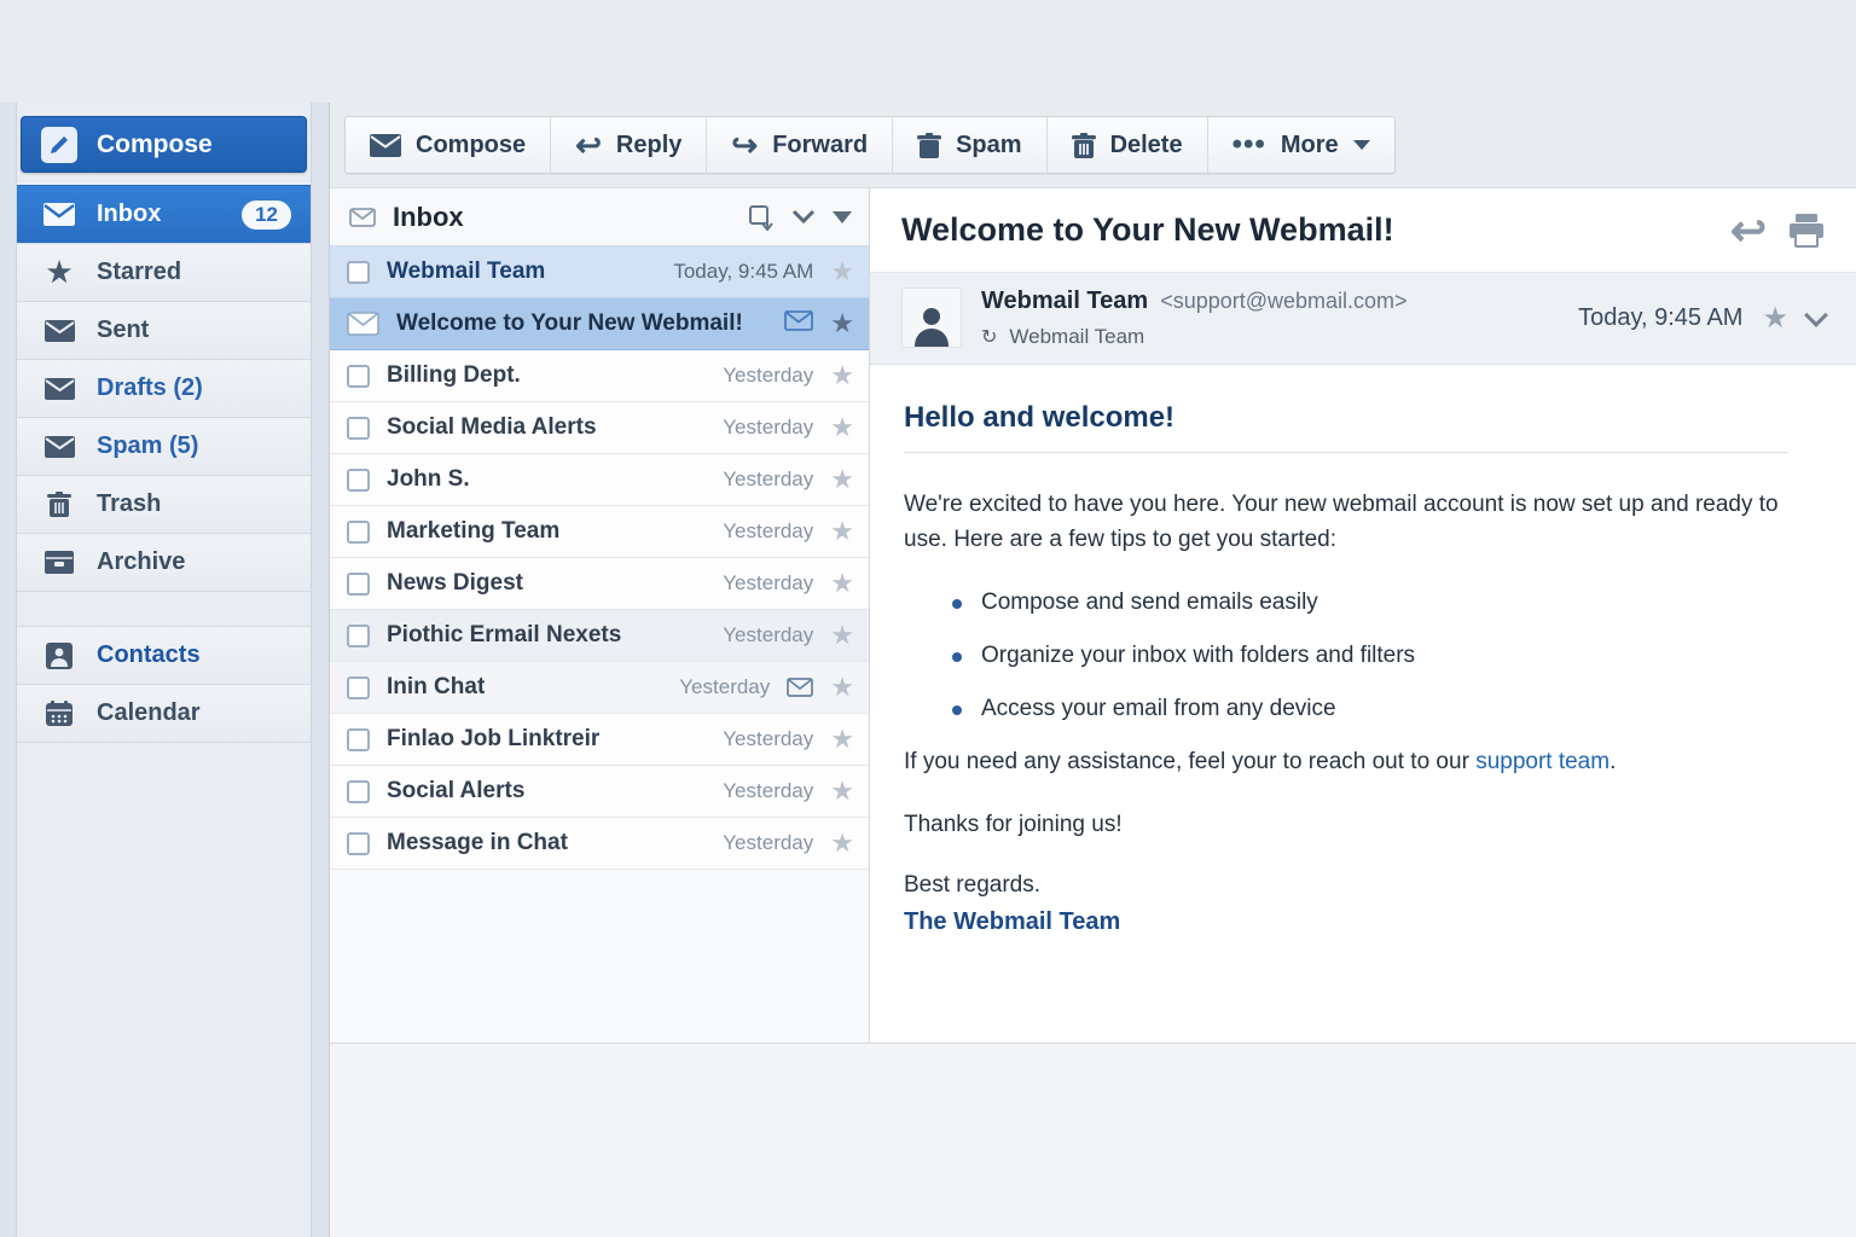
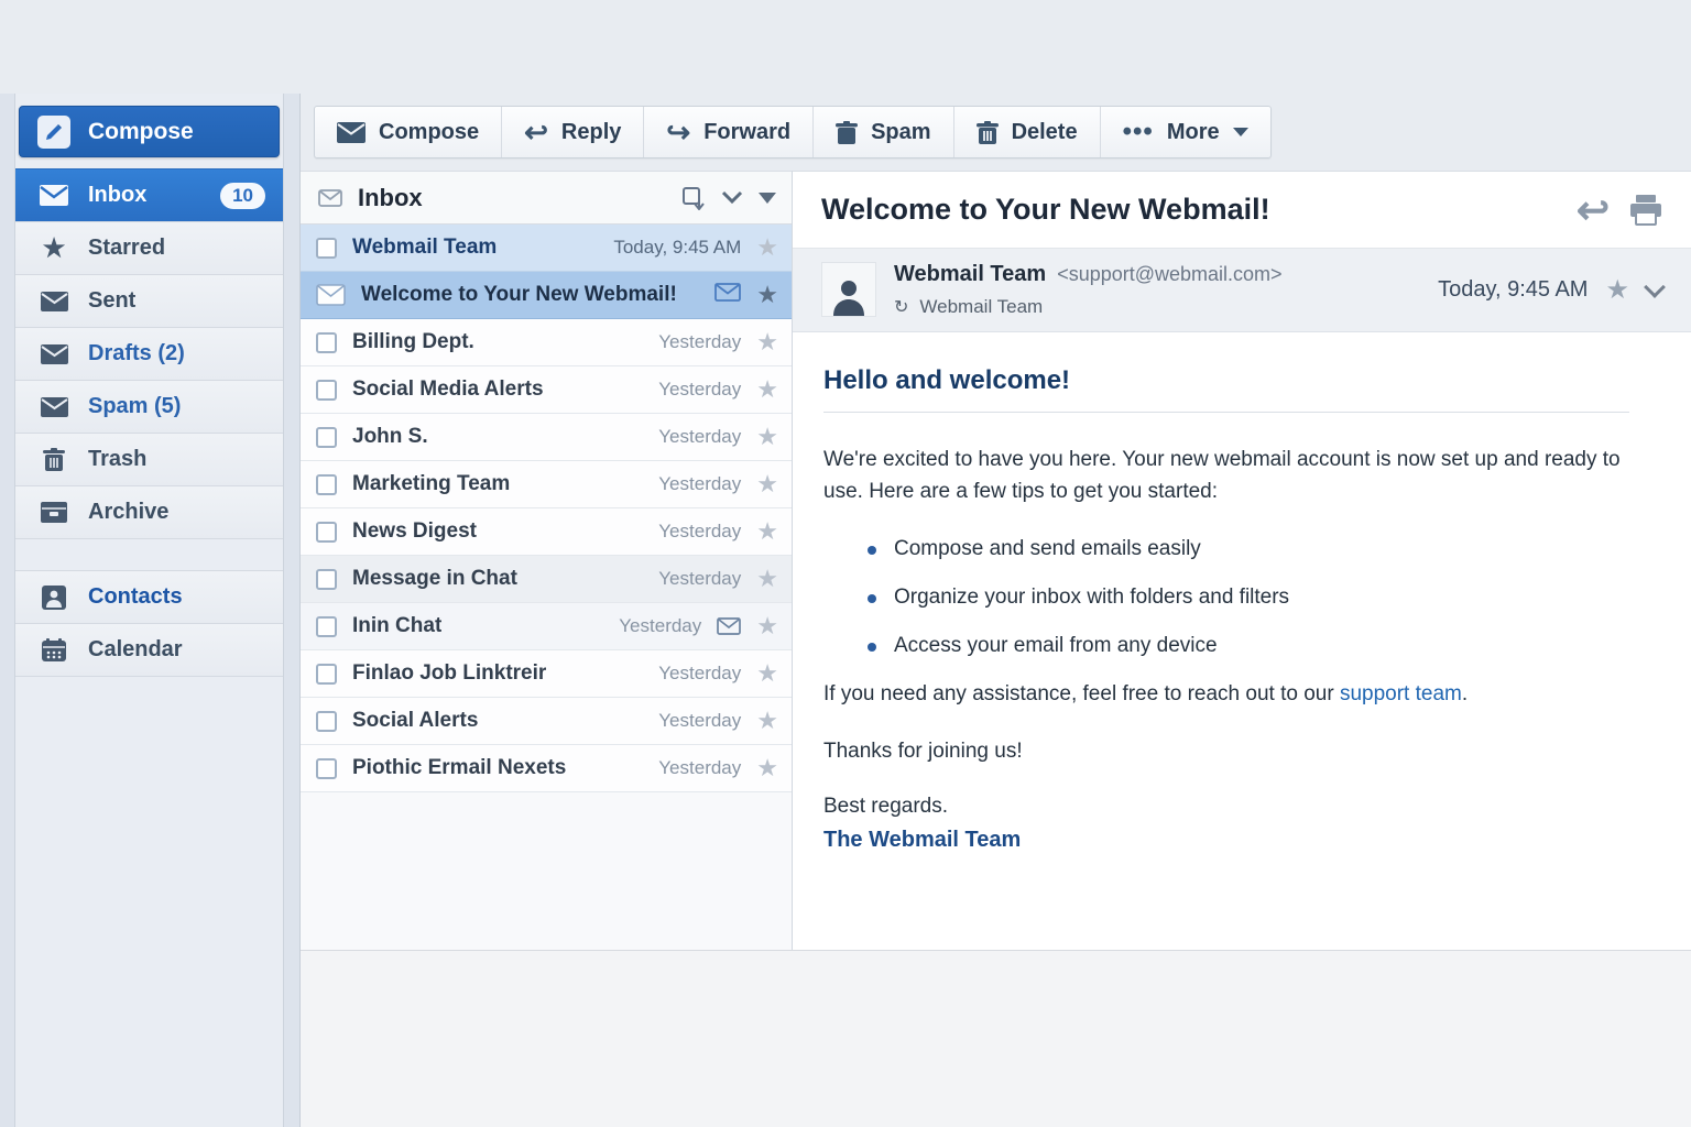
  Compose
  Inbox
- 12
+ 10
  ★
  Starred
  Sent
  Drafts (2)
  Spam (5)
  Trash
  Archive
  Contacts
  Calendar
  Compose
  ↩
  Reply
  ↪
  Forward
  Spam
  Delete
  •••
  More
  Inbox
  Webmail Team
  Today, 9:45 AM
  ★
  Welcome to Your New Webmail!
  ★
  Billing Dept.
  Yesterday
  ★
  Social Media Alerts
  Yesterday
  ★
  John S.
  Yesterday
  ★
  Marketing Team
  Yesterday
  ★
  News Digest
  Yesterday
  ★
- Piothic Ermail Nexets
+ Message in Chat
  Yesterday
  ★
  Inin Chat
  Yesterday
  ★
  Finlao Job Linktreir
  Yesterday
  ★
  Social Alerts
  Yesterday
  ★
- Message in Chat
+ Piothic Ermail Nexets
  Yesterday
  ★
  Welcome to Your New Webmail!
  ↩
  Webmail Team
  <support@webmail.com>
  ↻
  Webmail Team
  Today, 9:45 AM
  ★
  Hello and welcome!
  We're excited to have you here. Your new webmail account is now set up and ready to use. Here are a few tips to get you started:
  Compose and send emails easily
  Organize your inbox with folders and filters
  Access your email from any device
- If you need any assistance, feel your to reach out to our support team.
+ If you need any assistance, feel free to reach out to our support team.
  Thanks for joining us!
  Best regards.
  The Webmail Team
